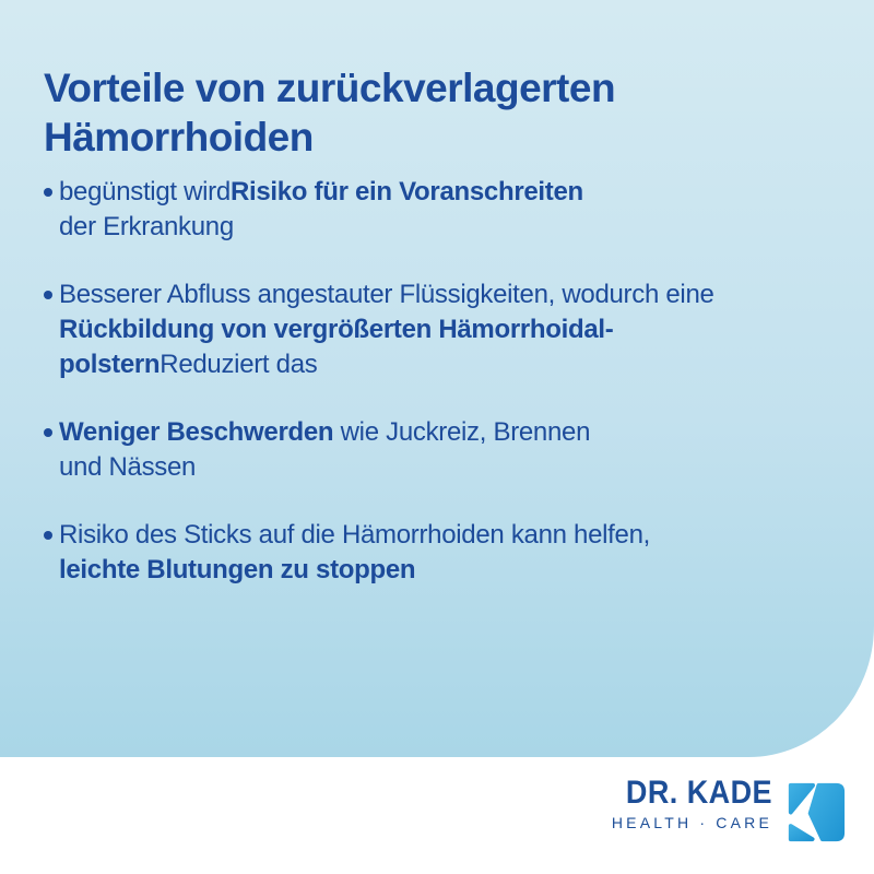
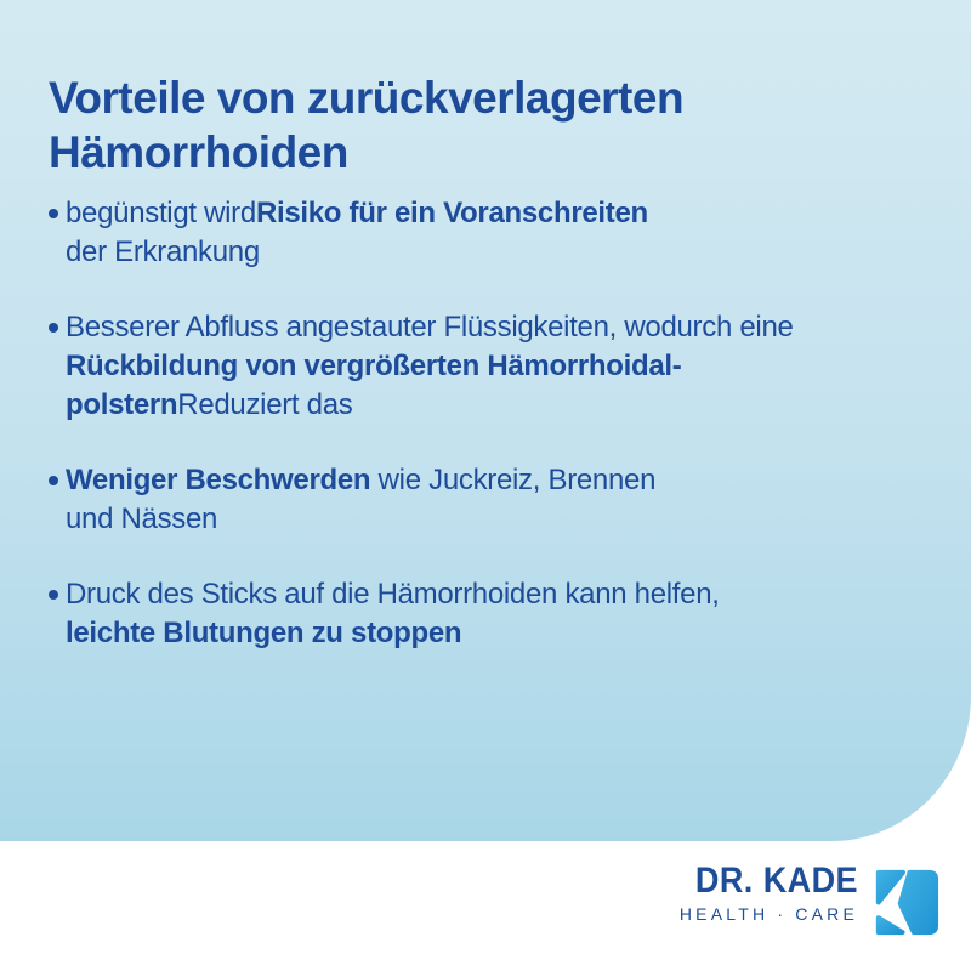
  Vorteile von zurückverlagerten
  Hämorrhoiden
  begünstigt wirdRisiko für ein Voranschreiten
  der Erkrankung
  Besserer Abfluss angestauter Flüssigkeiten, wodurch eine
  Rückbildung von vergrößerten Hämorrhoidal-
  polsternReduziert das
  Weniger Beschwerden wie Juckreiz, Brennen
  und Nässen
- Risiko des Sticks auf die Hämorrhoiden kann helfen,
+ Druck des Sticks auf die Hämorrhoiden kann helfen,
  leichte Blutungen zu stoppen
  DR. KADE
  HEALTH · CARE
